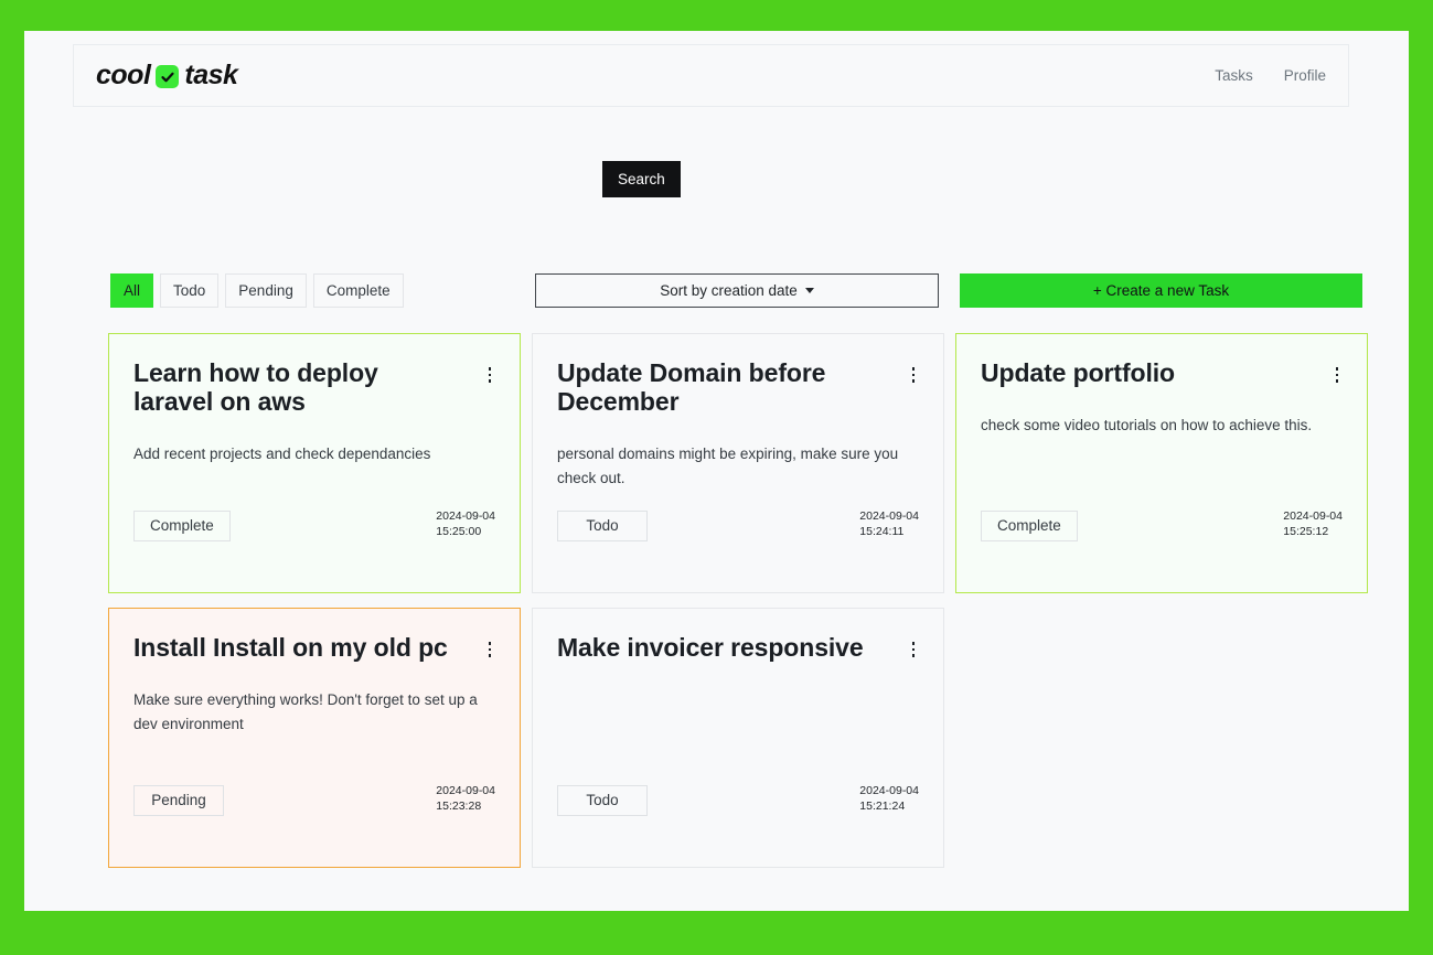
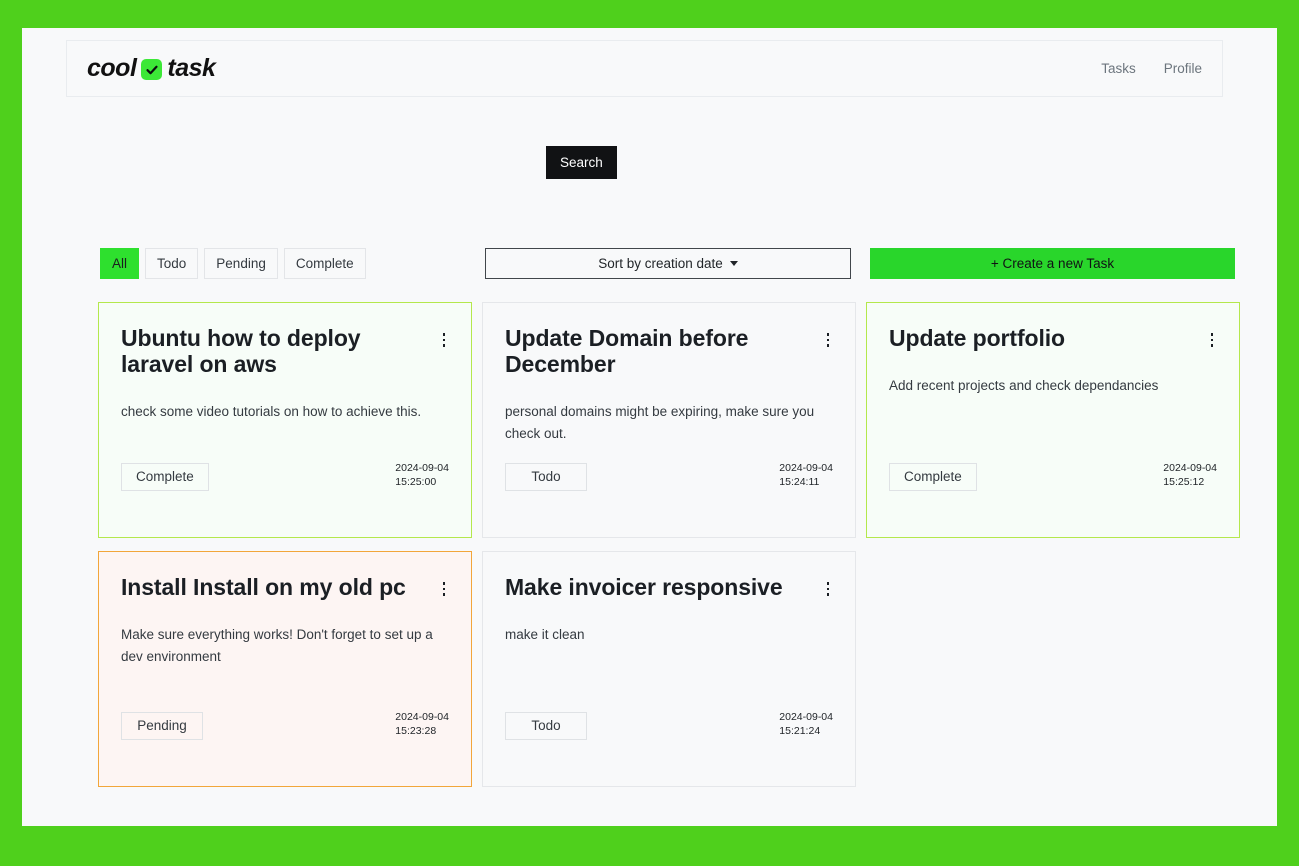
  cool
  task
  Tasks
  Profile
  Search
  All
  Todo
  Pending
  Complete
  Sort by creation date
  + Create a new Task
- Learn how to deploy laravel on aws
+ Ubuntu how to deploy laravel on aws
- Add recent projects and check dependancies
+ check some video tutorials on how to achieve this.
  Complete
  2024-09-04
  15:25:00
  Update Domain before December
  personal domains might be expiring, make sure you check out.
  Todo
  2024-09-04
  15:24:11
  Update portfolio
- check some video tutorials on how to achieve this.
+ Add recent projects and check dependancies
  Complete
  2024-09-04
  15:25:12
  Install Install on my old pc
  Make sure everything works! Don't forget to set up a dev environment
  Pending
  2024-09-04
  15:23:28
  Make invoicer responsive
+ make it clean
  Todo
  2024-09-04
  15:21:24
